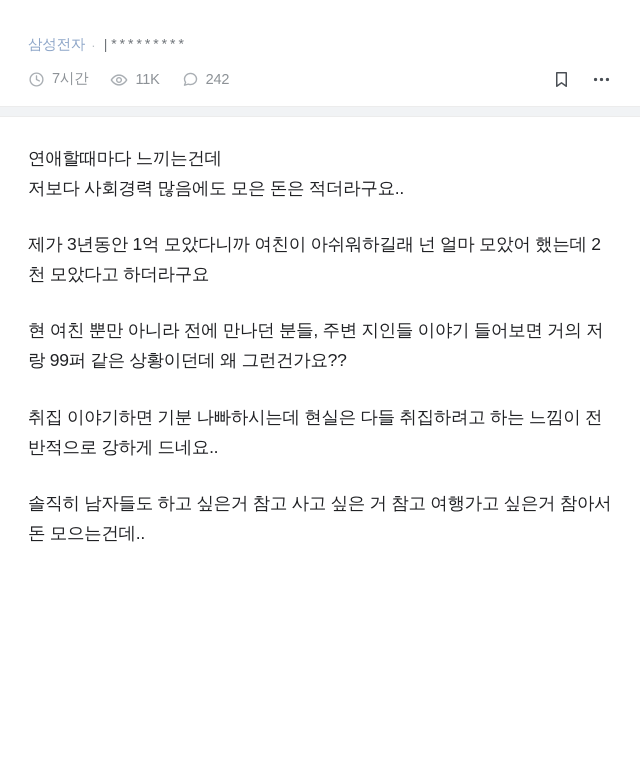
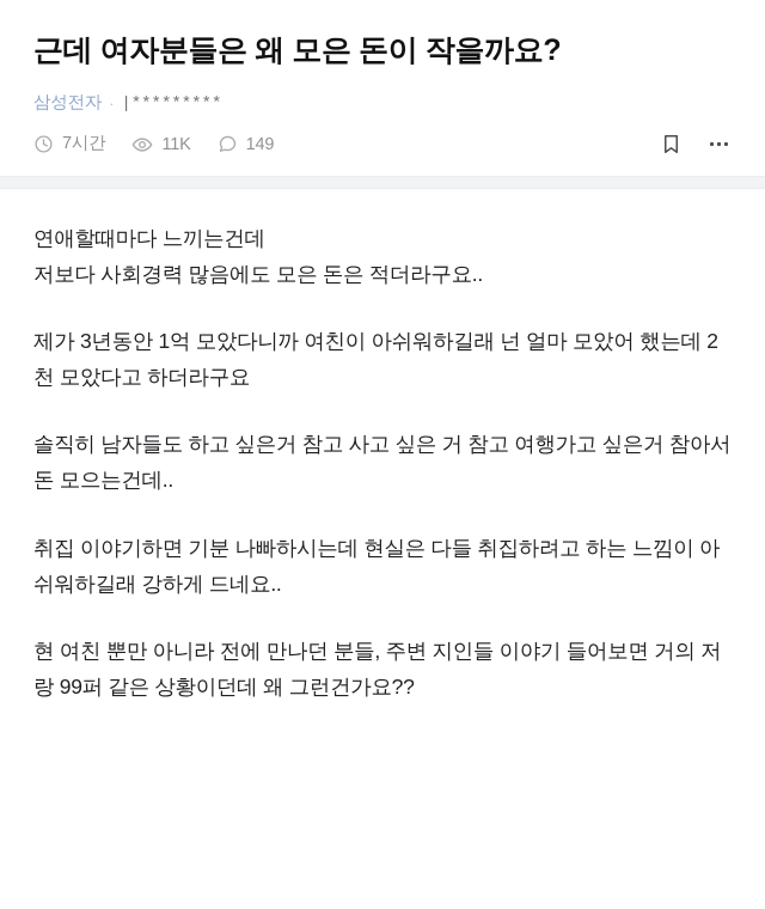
+ 근데 여자분들은 왜 모은 돈이 작을까요?
  삼성전자
  ·
  |*********
  7시간
  11K
- 242
+ 149
  연애할때마다 느끼는건데
  저보다 사회경력 많음에도 모은 돈은 적더라구요..
  제가 3년동안 1억 모았다니까 여친이 아쉬워하길래 넌 얼마 모았어 했는데 2천 모았다고 하더라구요
- 현 여친 뿐만 아니라 전에 만나던 분들, 주변 지인들 이야기 들어보면 거의 저랑 99퍼 같은 상황이던데 왜 그런건가요??
+ 솔직히 남자들도 하고 싶은거 참고 사고 싶은 거 참고 여행가고 싶은거 참아서 돈 모으는건데..
- 취집 이야기하면 기분 나빠하시는데 현실은 다들 취집하려고 하는 느낌이 전반적으로 강하게 드네요..
+ 취집 이야기하면 기분 나빠하시는데 현실은 다들 취집하려고 하는 느낌이 아쉬워하길래 강하게 드네요..
- 솔직히 남자들도 하고 싶은거 참고 사고 싶은 거 참고 여행가고 싶은거 참아서 돈 모으는건데..
+ 현 여친 뿐만 아니라 전에 만나던 분들, 주변 지인들 이야기 들어보면 거의 저랑 99퍼 같은 상황이던데 왜 그런건가요??
